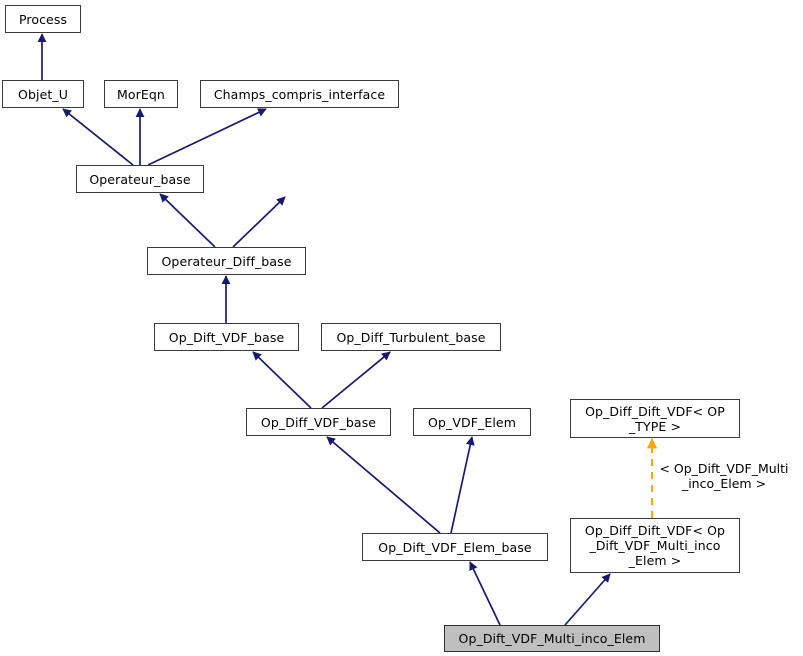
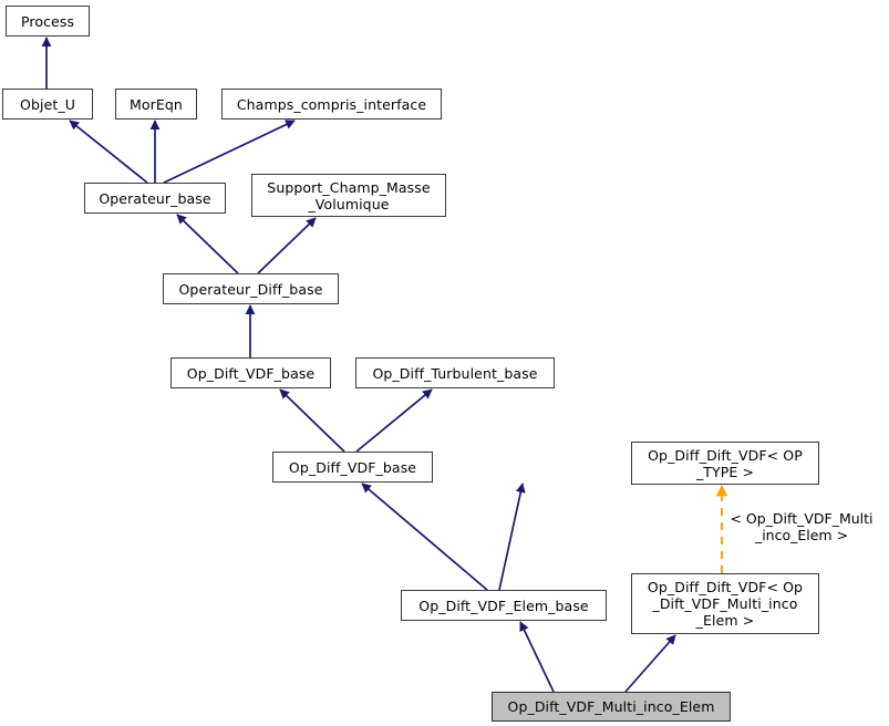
  Process
  Objet_U
  MorEqn
  Champs_compris_interface
  Operateur_base
+ Support_Champ_Masse
+ _Volumique
  Operateur_Diff_base
  Op_Dift_VDF_base
  Op_Diff_Turbulent_base
  Op_Diff_VDF_base
- Op_VDF_Elem
  Op_Diff_Dift_VDF< OP
  _TYPE >
  Op_Dift_VDF_Elem_base
  Op_Diff_Dift_VDF< Op
  _Dift_VDF_Multi_inco
  _Elem >
  Op_Dift_VDF_Multi_inco_Elem
  < Op_Dift_VDF_Multi
  _inco_Elem >
